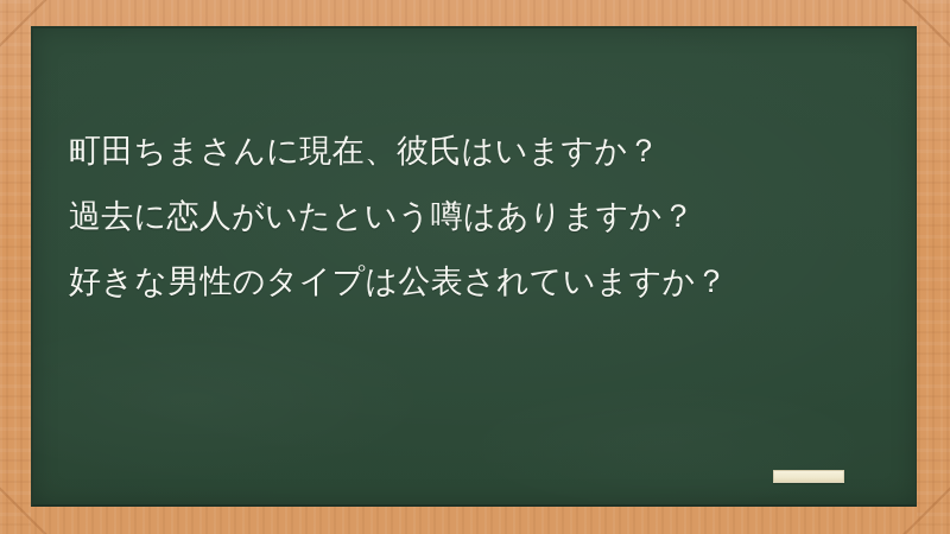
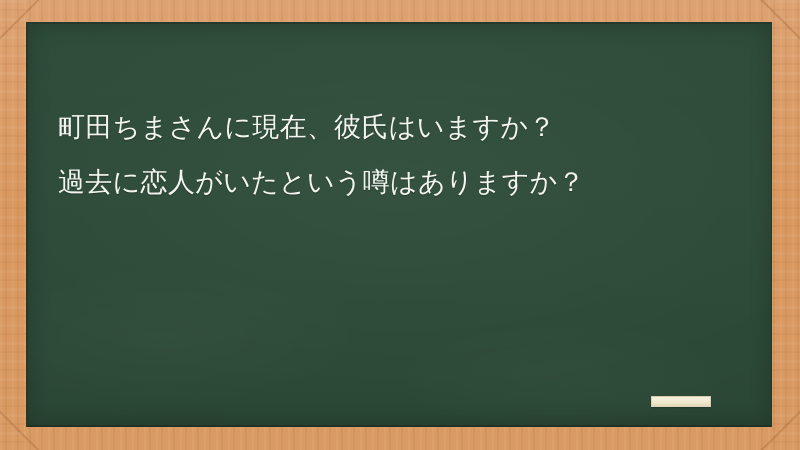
  町田ちまさんに現在、彼氏はいますか？
  過去に恋人がいたという噂はありますか？
- 好きな男性のタイプは公表されていますか？
